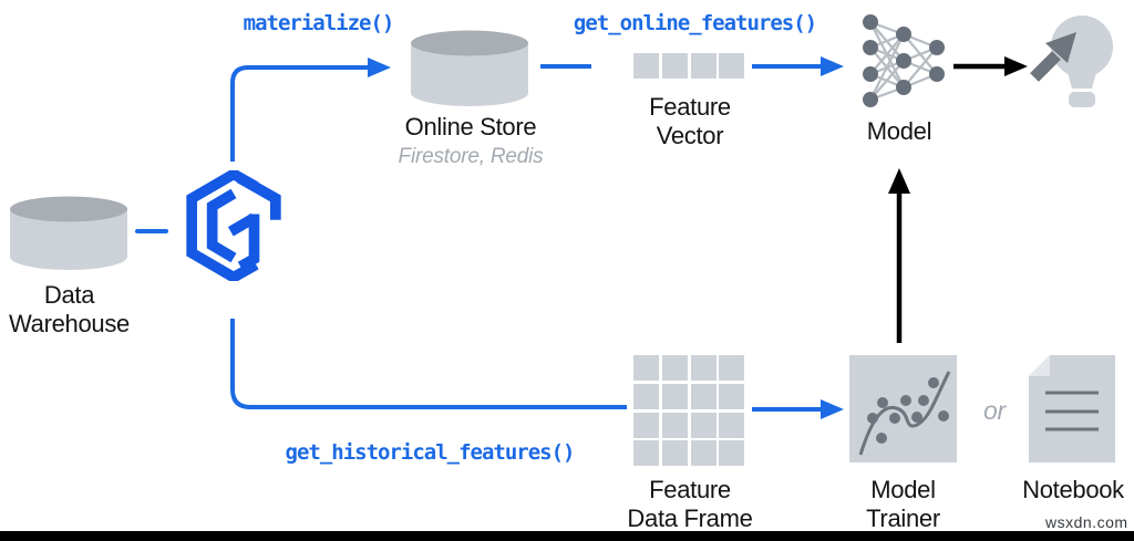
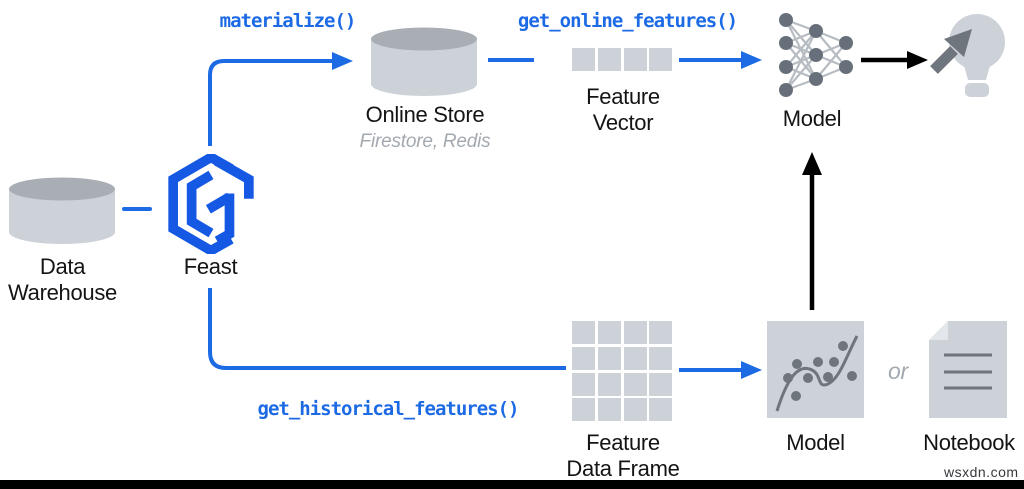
  materialize()
  Online Store
  Firestore, Redis
  get_online_features()
  Feature
  Vector
  Model
  Data
  Warehouse
+ Feast
  get_historical_features()
  Feature
  Data Frame
  Model
- Trainer
  or
  Notebook
  wsxdn.com
